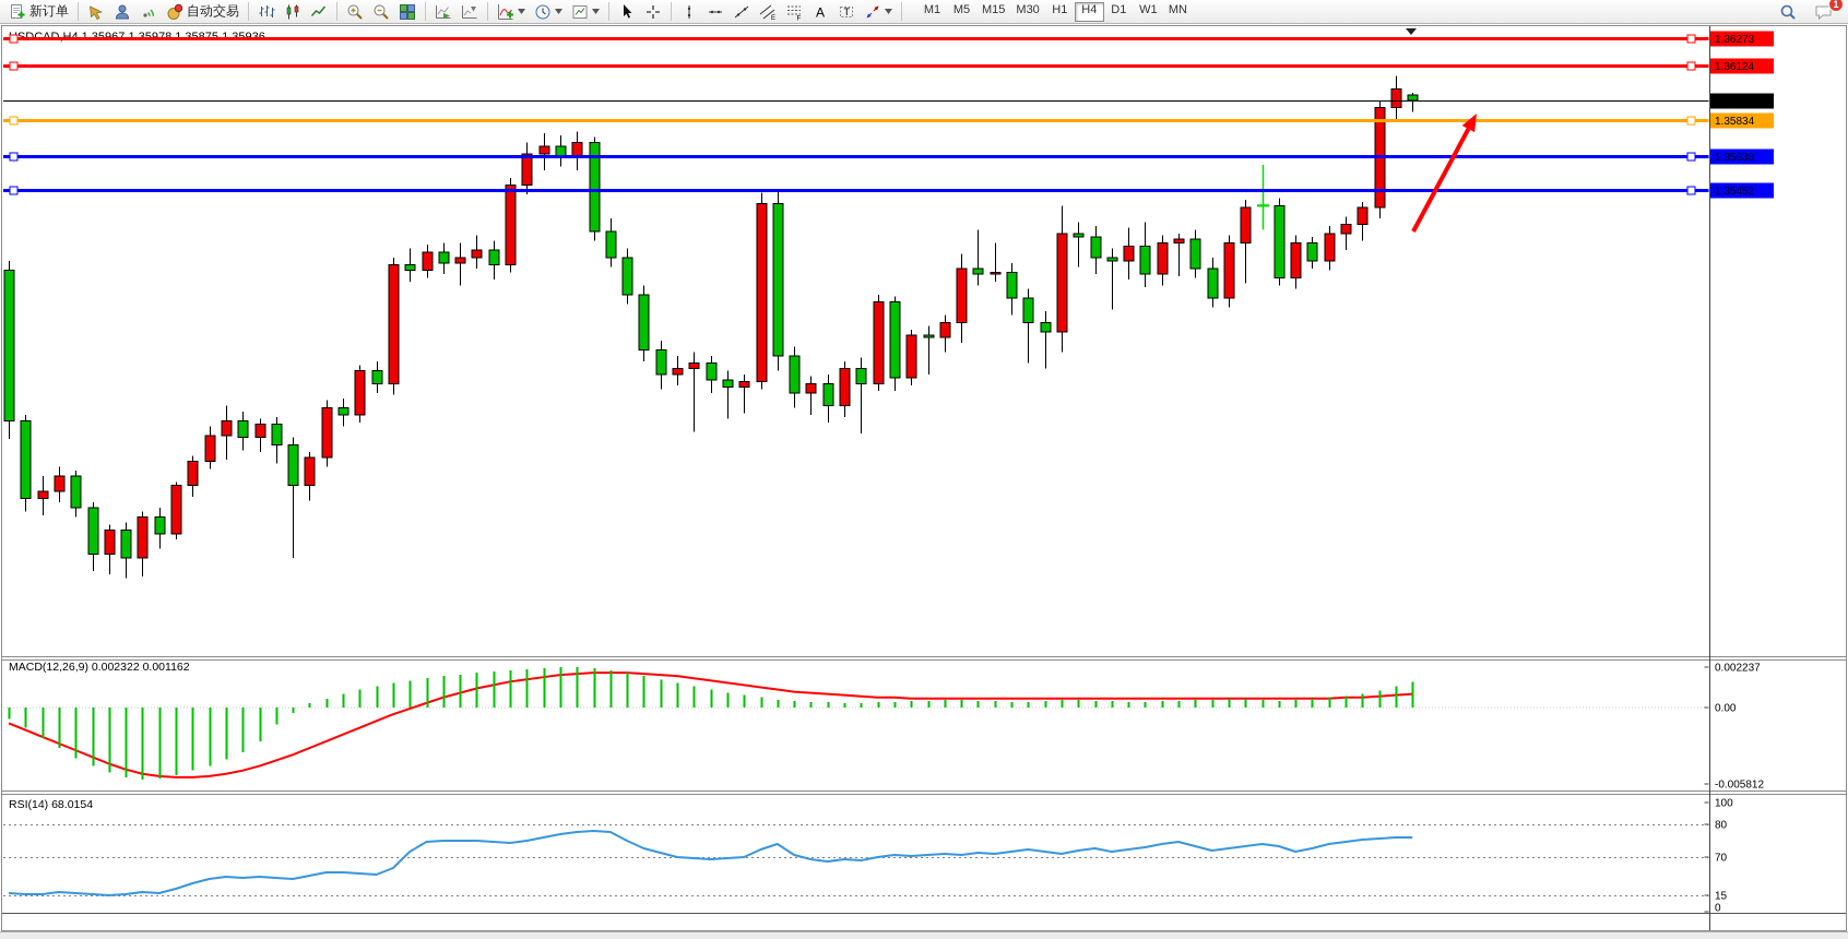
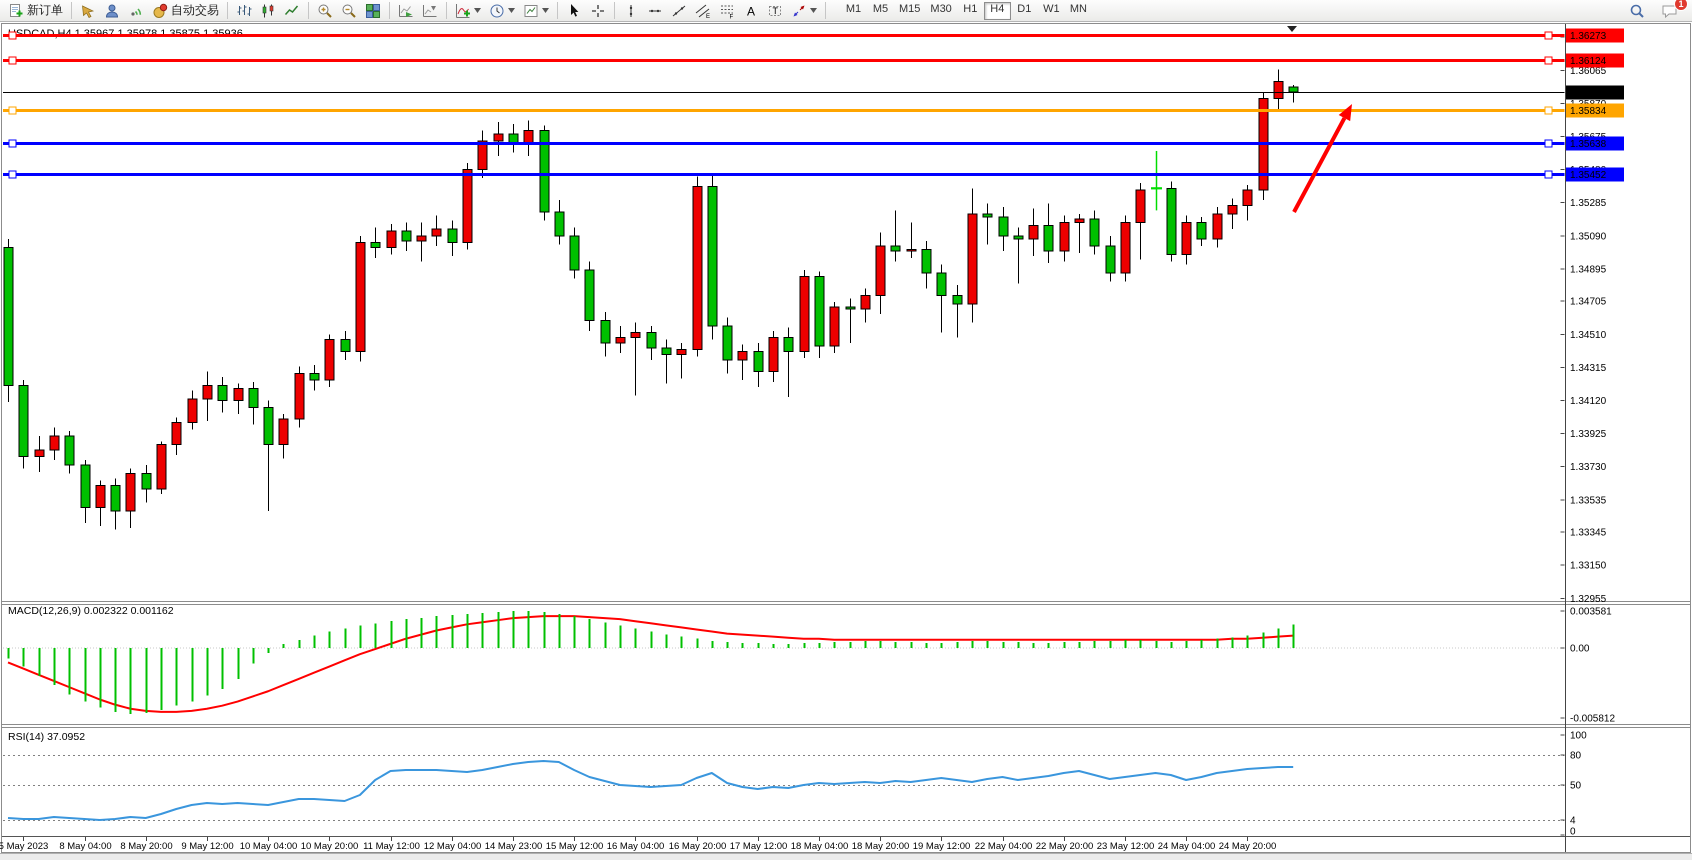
  MACD(12,26,9) 0.002322 0.001162
- RSI(14) 68.0154
+ RSI(14) 37.0952
- 0.002237
+ 0.003581
  0.00
  -0.005812
  100
  80
- 70
+ 50
- 15
+ 4
  0
+ 1.36065
+ 1.35285
+ 1.35090
+ 1.34895
+ 1.34705
+ 1.34510
+ 1.34315
+ 1.34120
+ 1.33925
+ 1.33730
+ 1.33535
+ 1.33345
+ 1.33150
+ 1.32955
  1.36273
  1.36124
  1.35936
  1.35834
  1.35638
  1.35452
+ 5 May 2023
+ 8 May 04:00
+ 8 May 20:00
+ 9 May 12:00
+ 10 May 04:00
+ 10 May 20:00
+ 11 May 12:00
+ 12 May 04:00
+ 14 May 23:00
+ 15 May 12:00
+ 16 May 04:00
+ 16 May 20:00
+ 17 May 12:00
+ 18 May 04:00
+ 18 May 20:00
+ 19 May 12:00
+ 22 May 04:00
+ 22 May 20:00
+ 23 May 12:00
+ 24 May 04:00
+ 24 May 20:00
  新订单
  自动交易
  A
  T
  M1
  M5
  M15
  M30
  H1
  H4
  D1
  W1
  MN
  1
